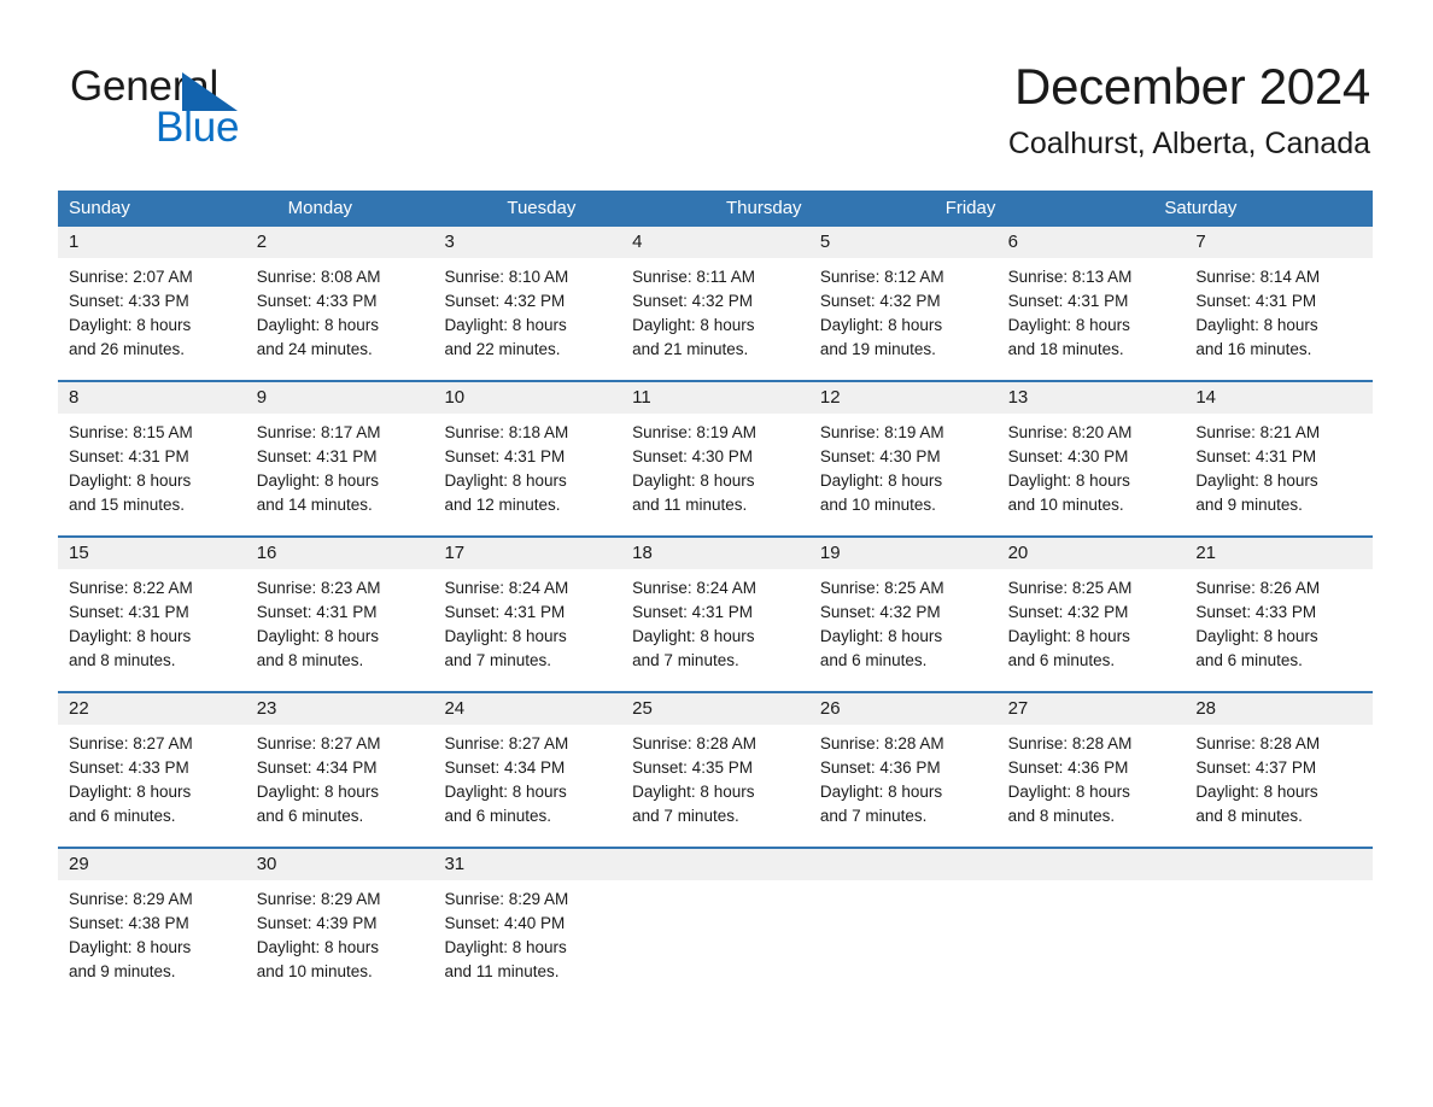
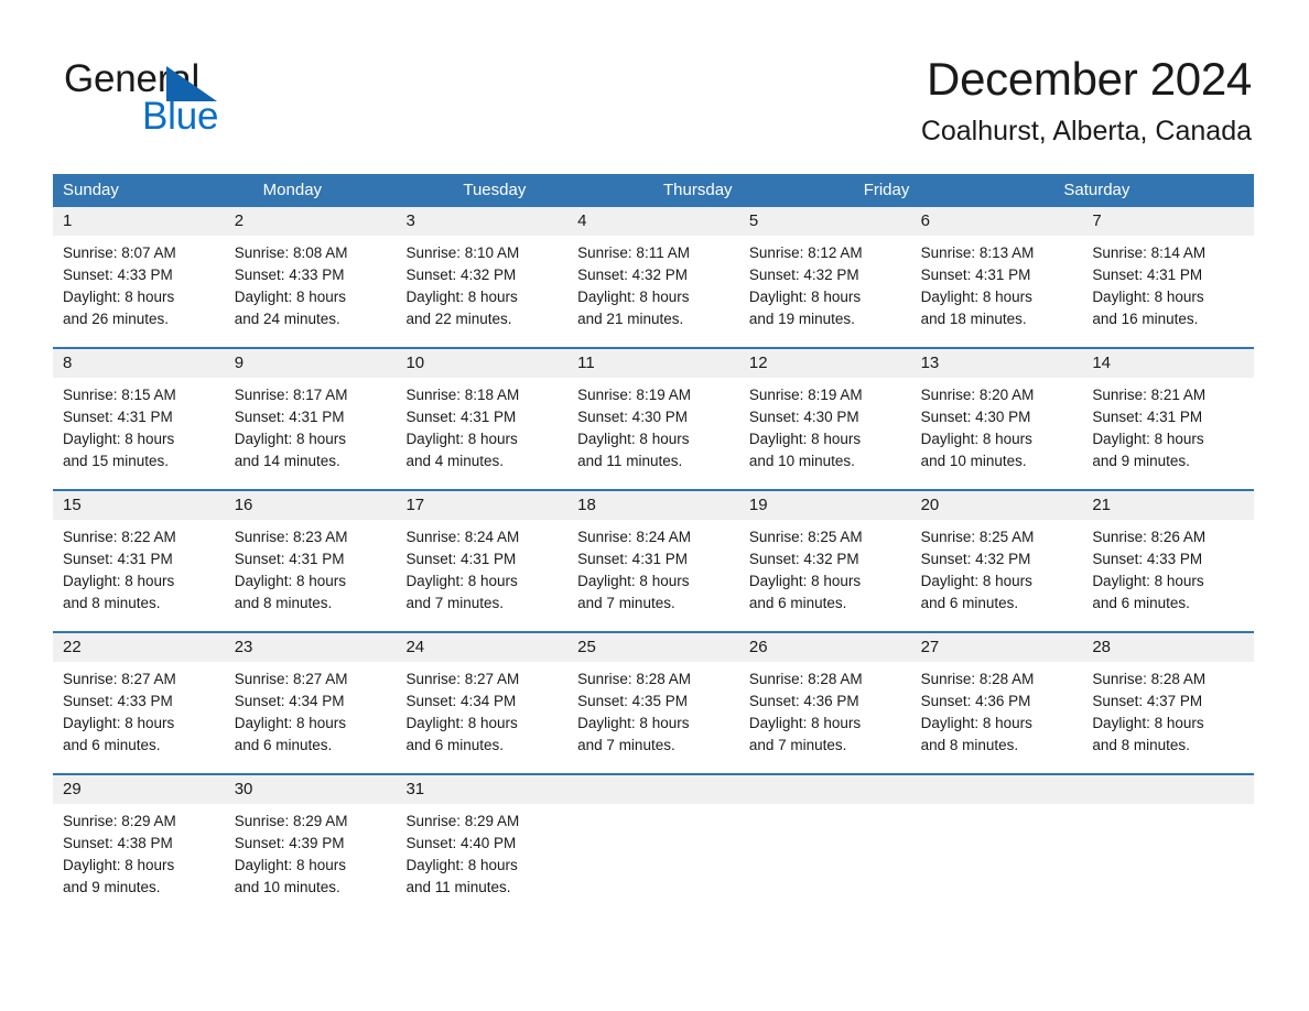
  General
  Blue
  December 2024
  Coalhurst, Alberta, Canada
  Sunday
  Monday
  Tuesday
  Thursday
  Friday
  Saturday
  1
  2
  3
  4
  5
  6
  7
- Sunrise: 2:07 AM
+ Sunrise: 8:07 AM
  Sunset: 4:33 PM
  Daylight: 8 hours
  and 26 minutes.
  Sunrise: 8:08 AM
  Sunset: 4:33 PM
  Daylight: 8 hours
  and 24 minutes.
  Sunrise: 8:10 AM
  Sunset: 4:32 PM
  Daylight: 8 hours
  and 22 minutes.
  Sunrise: 8:11 AM
  Sunset: 4:32 PM
  Daylight: 8 hours
  and 21 minutes.
  Sunrise: 8:12 AM
  Sunset: 4:32 PM
  Daylight: 8 hours
  and 19 minutes.
  Sunrise: 8:13 AM
  Sunset: 4:31 PM
  Daylight: 8 hours
  and 18 minutes.
  Sunrise: 8:14 AM
  Sunset: 4:31 PM
  Daylight: 8 hours
  and 16 minutes.
  8
  9
  10
  11
  12
  13
  14
  Sunrise: 8:15 AM
  Sunset: 4:31 PM
  Daylight: 8 hours
  and 15 minutes.
  Sunrise: 8:17 AM
  Sunset: 4:31 PM
  Daylight: 8 hours
  and 14 minutes.
  Sunrise: 8:18 AM
  Sunset: 4:31 PM
  Daylight: 8 hours
- and 12 minutes.
+ and 4 minutes.
  Sunrise: 8:19 AM
  Sunset: 4:30 PM
  Daylight: 8 hours
  and 11 minutes.
  Sunrise: 8:19 AM
  Sunset: 4:30 PM
  Daylight: 8 hours
  and 10 minutes.
  Sunrise: 8:20 AM
  Sunset: 4:30 PM
  Daylight: 8 hours
  and 10 minutes.
  Sunrise: 8:21 AM
  Sunset: 4:31 PM
  Daylight: 8 hours
  and 9 minutes.
  15
  16
  17
  18
  19
  20
  21
  Sunrise: 8:22 AM
  Sunset: 4:31 PM
  Daylight: 8 hours
  and 8 minutes.
  Sunrise: 8:23 AM
  Sunset: 4:31 PM
  Daylight: 8 hours
  and 8 minutes.
  Sunrise: 8:24 AM
  Sunset: 4:31 PM
  Daylight: 8 hours
  and 7 minutes.
  Sunrise: 8:24 AM
  Sunset: 4:31 PM
  Daylight: 8 hours
  and 7 minutes.
  Sunrise: 8:25 AM
  Sunset: 4:32 PM
  Daylight: 8 hours
  and 6 minutes.
  Sunrise: 8:25 AM
  Sunset: 4:32 PM
  Daylight: 8 hours
  and 6 minutes.
  Sunrise: 8:26 AM
  Sunset: 4:33 PM
  Daylight: 8 hours
  and 6 minutes.
  22
  23
  24
  25
  26
  27
  28
  Sunrise: 8:27 AM
  Sunset: 4:33 PM
  Daylight: 8 hours
  and 6 minutes.
  Sunrise: 8:27 AM
  Sunset: 4:34 PM
  Daylight: 8 hours
  and 6 minutes.
  Sunrise: 8:27 AM
  Sunset: 4:34 PM
  Daylight: 8 hours
  and 6 minutes.
  Sunrise: 8:28 AM
  Sunset: 4:35 PM
  Daylight: 8 hours
  and 7 minutes.
  Sunrise: 8:28 AM
  Sunset: 4:36 PM
  Daylight: 8 hours
  and 7 minutes.
  Sunrise: 8:28 AM
  Sunset: 4:36 PM
  Daylight: 8 hours
  and 8 minutes.
  Sunrise: 8:28 AM
  Sunset: 4:37 PM
  Daylight: 8 hours
  and 8 minutes.
  29
  30
  31
  Sunrise: 8:29 AM
  Sunset: 4:38 PM
  Daylight: 8 hours
  and 9 minutes.
  Sunrise: 8:29 AM
  Sunset: 4:39 PM
  Daylight: 8 hours
  and 10 minutes.
  Sunrise: 8:29 AM
  Sunset: 4:40 PM
  Daylight: 8 hours
  and 11 minutes.
